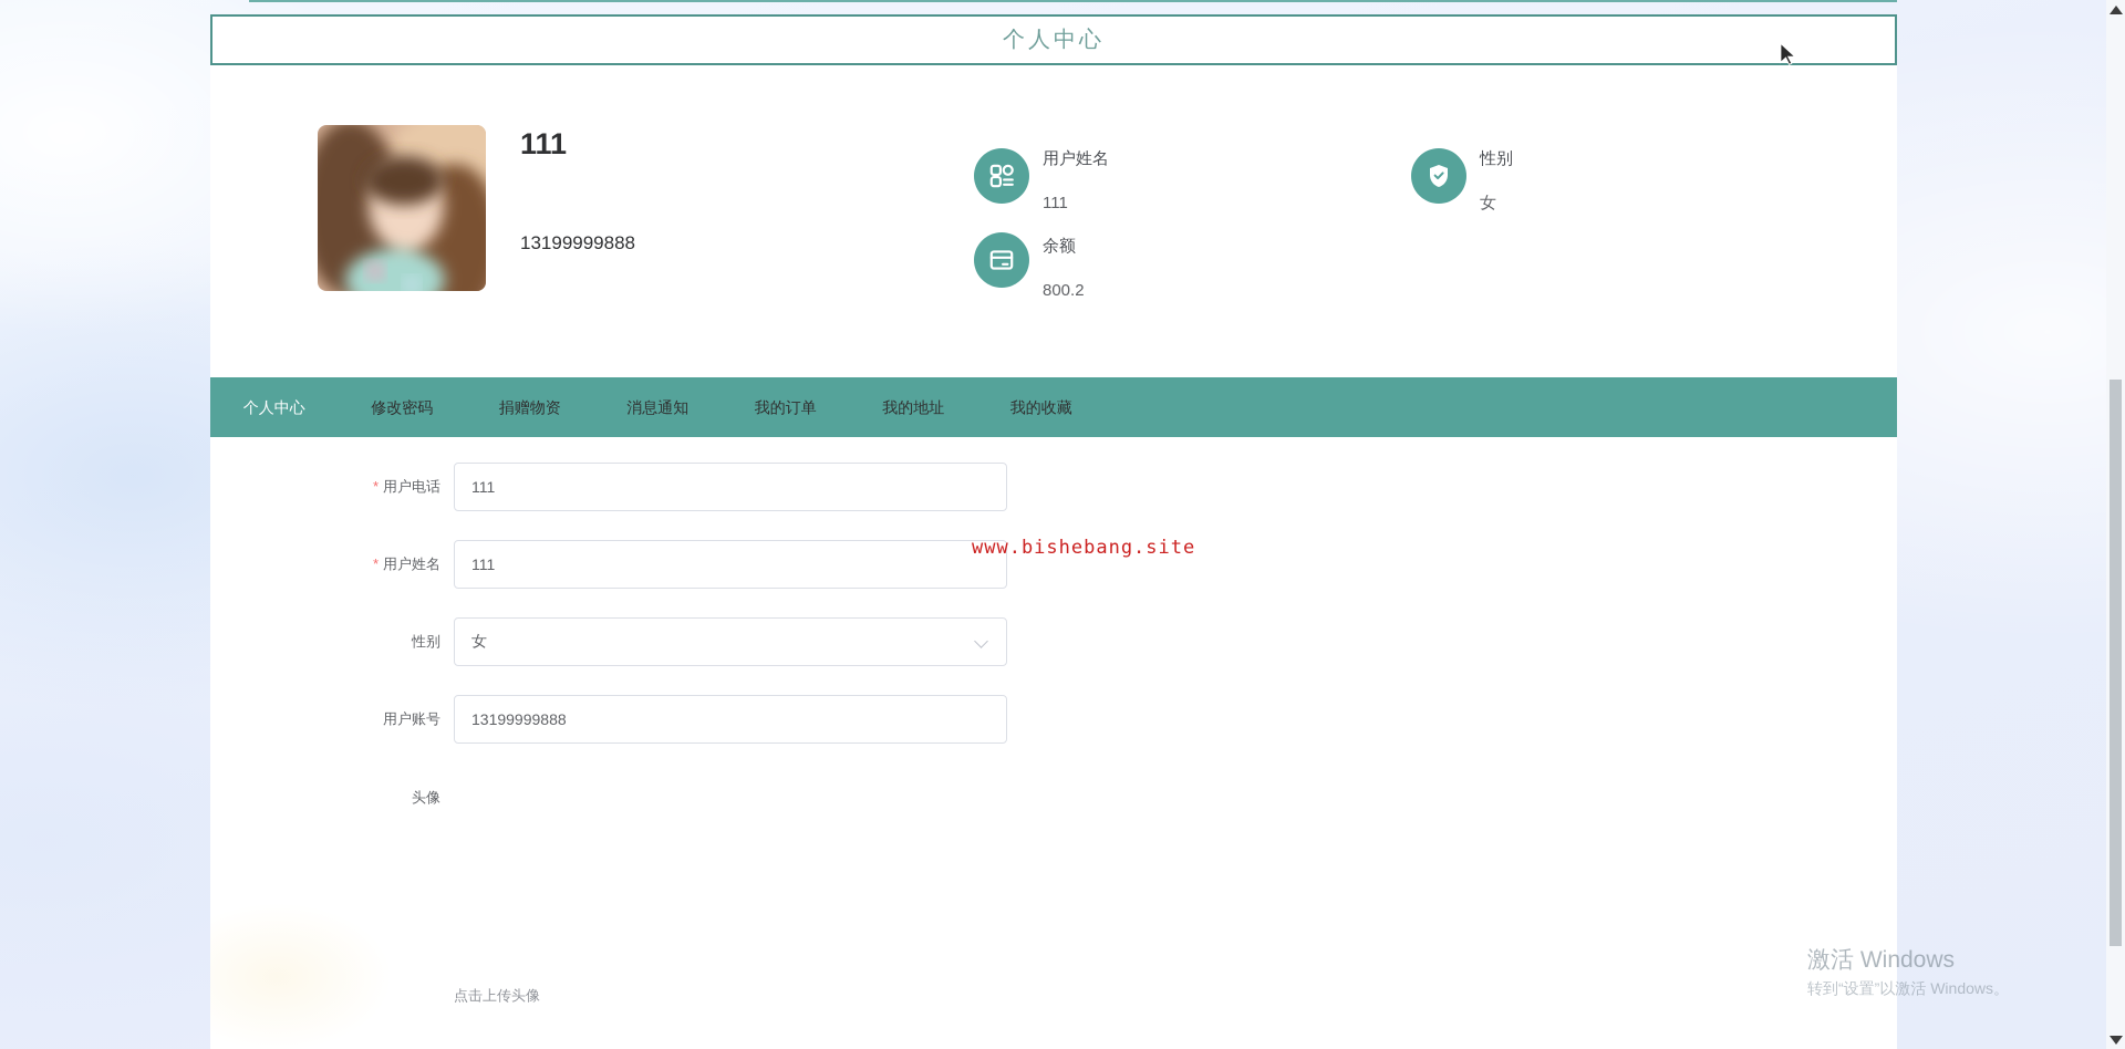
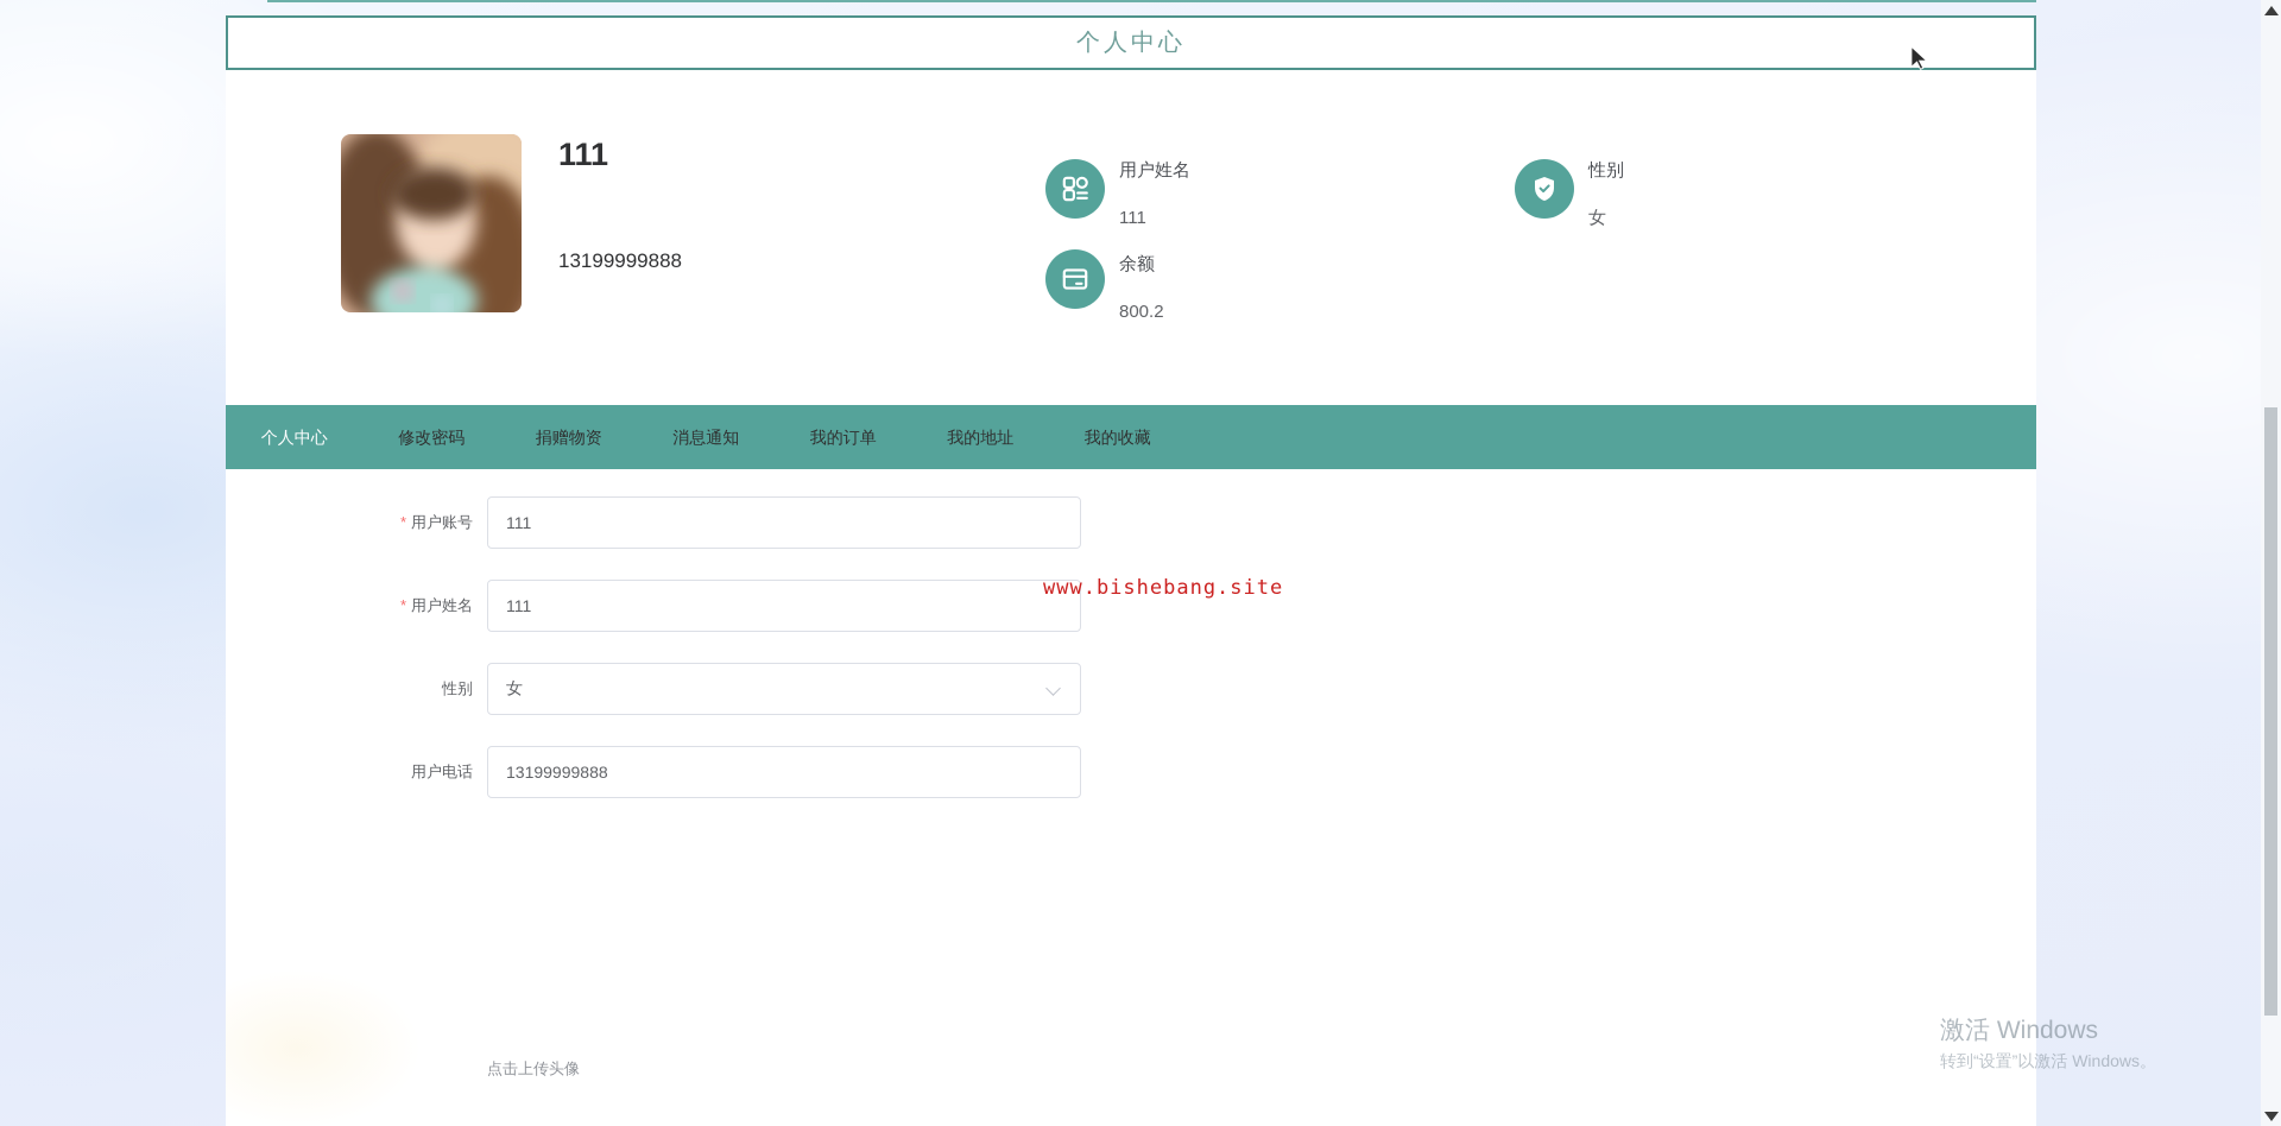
  个人中心
  111
  13199999888
  用户姓名
  111
  余额
  800.2
  性别
  女
  个人中心
  修改密码
  捐赠物资
  消息通知
  我的订单
  我的地址
  我的收藏
- * 用户电话
+ * 用户账号
  111
  * 用户姓名
  111
  性别
  女
- 用户账号
+ 用户电话
  13199999888
- 头像
  点击上传头像
  www.bishebang.site
  激活 Windows
  转到“设置”以激活 Windows。
